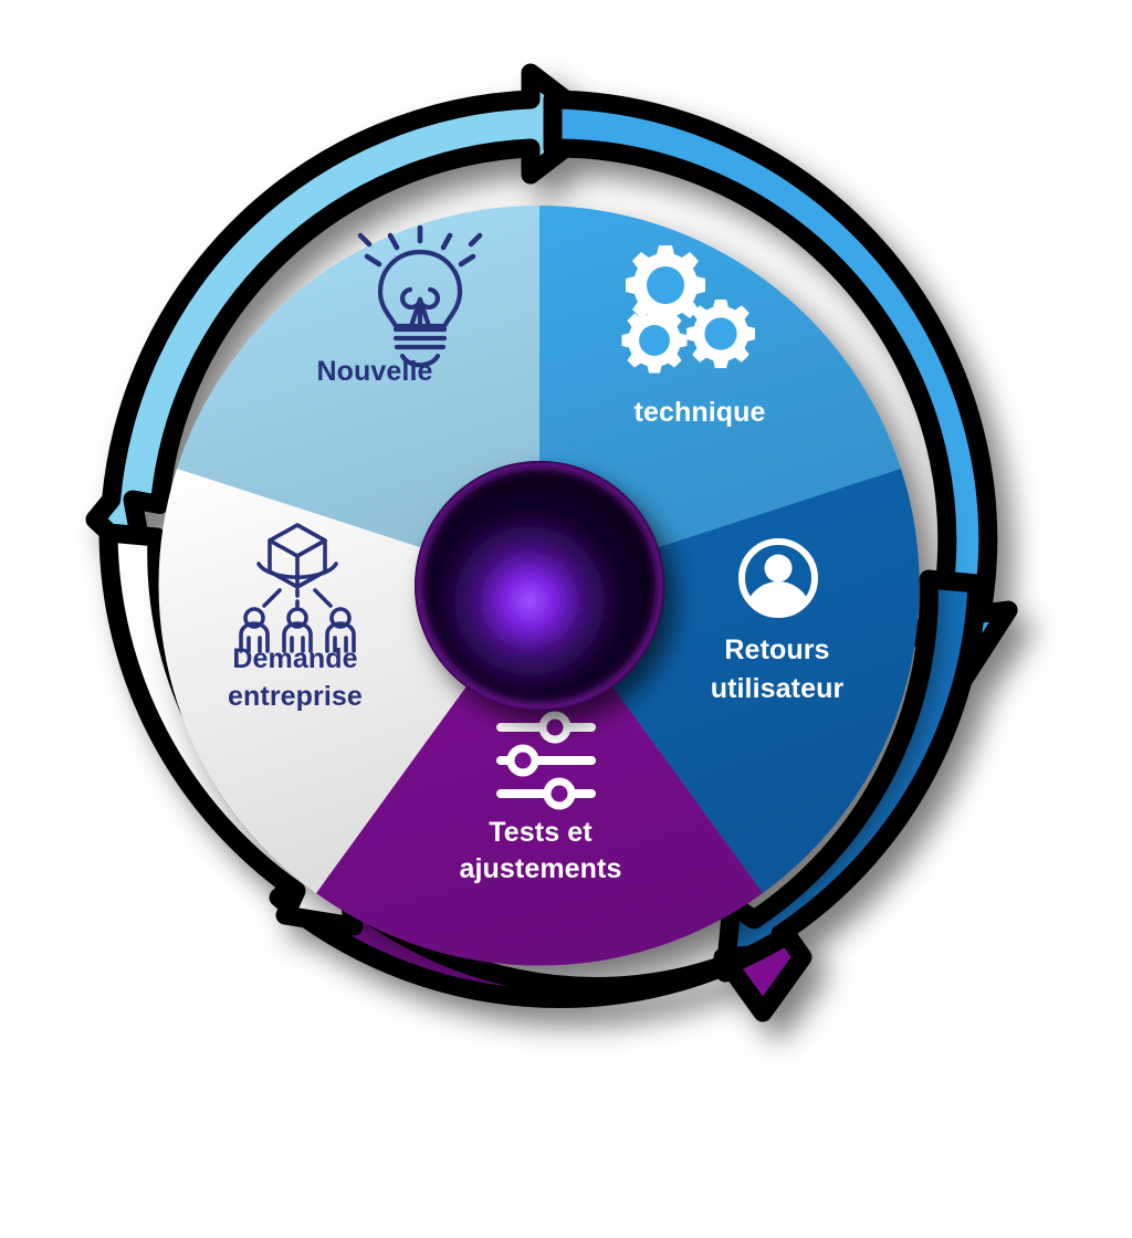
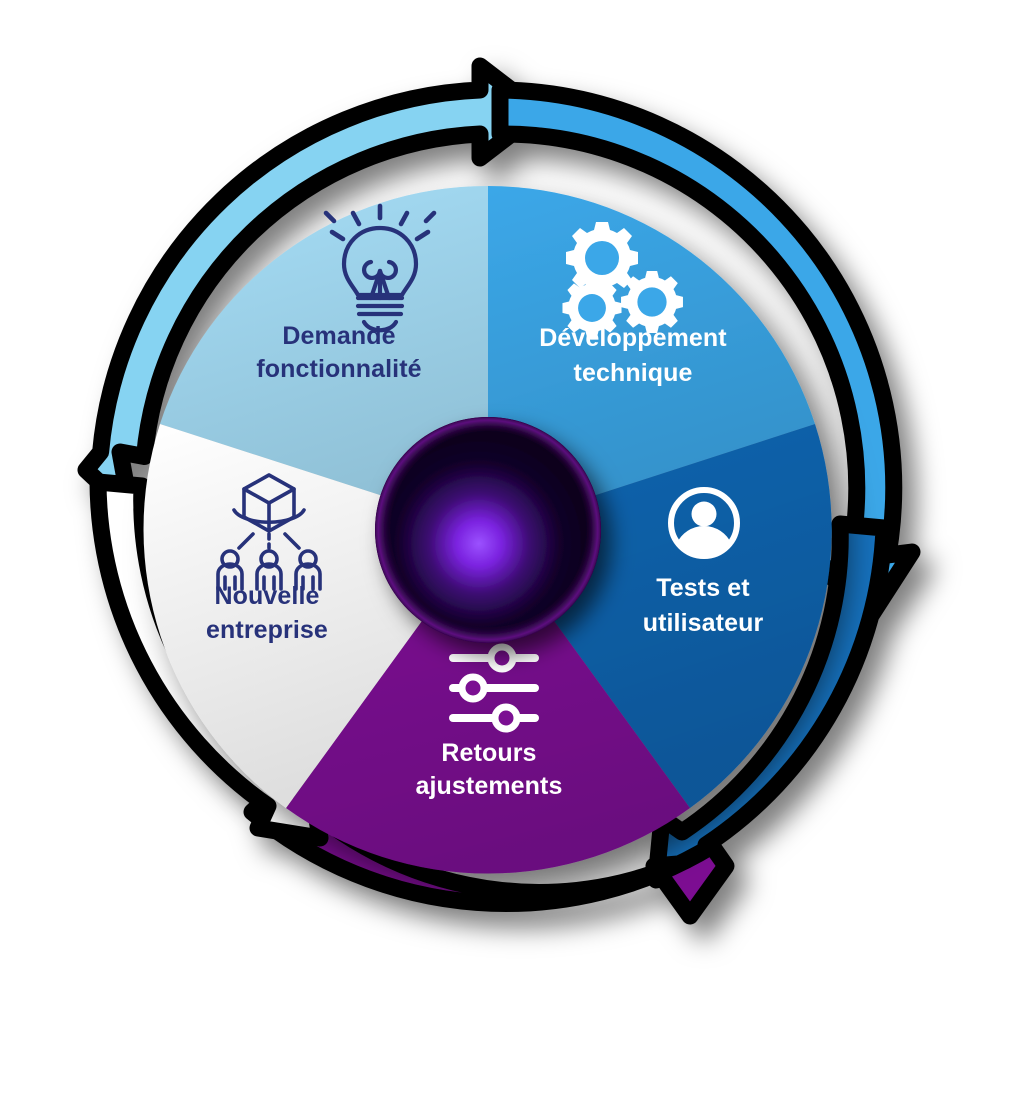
- Nouvelle
+ Demande
+ fonctionnalité
+ Développement
  technique
- Retours
+ Tests et
  utilisateur
- Tests et
+ Retours
  ajustements
- Demande
+ Nouvelle
  entreprise
